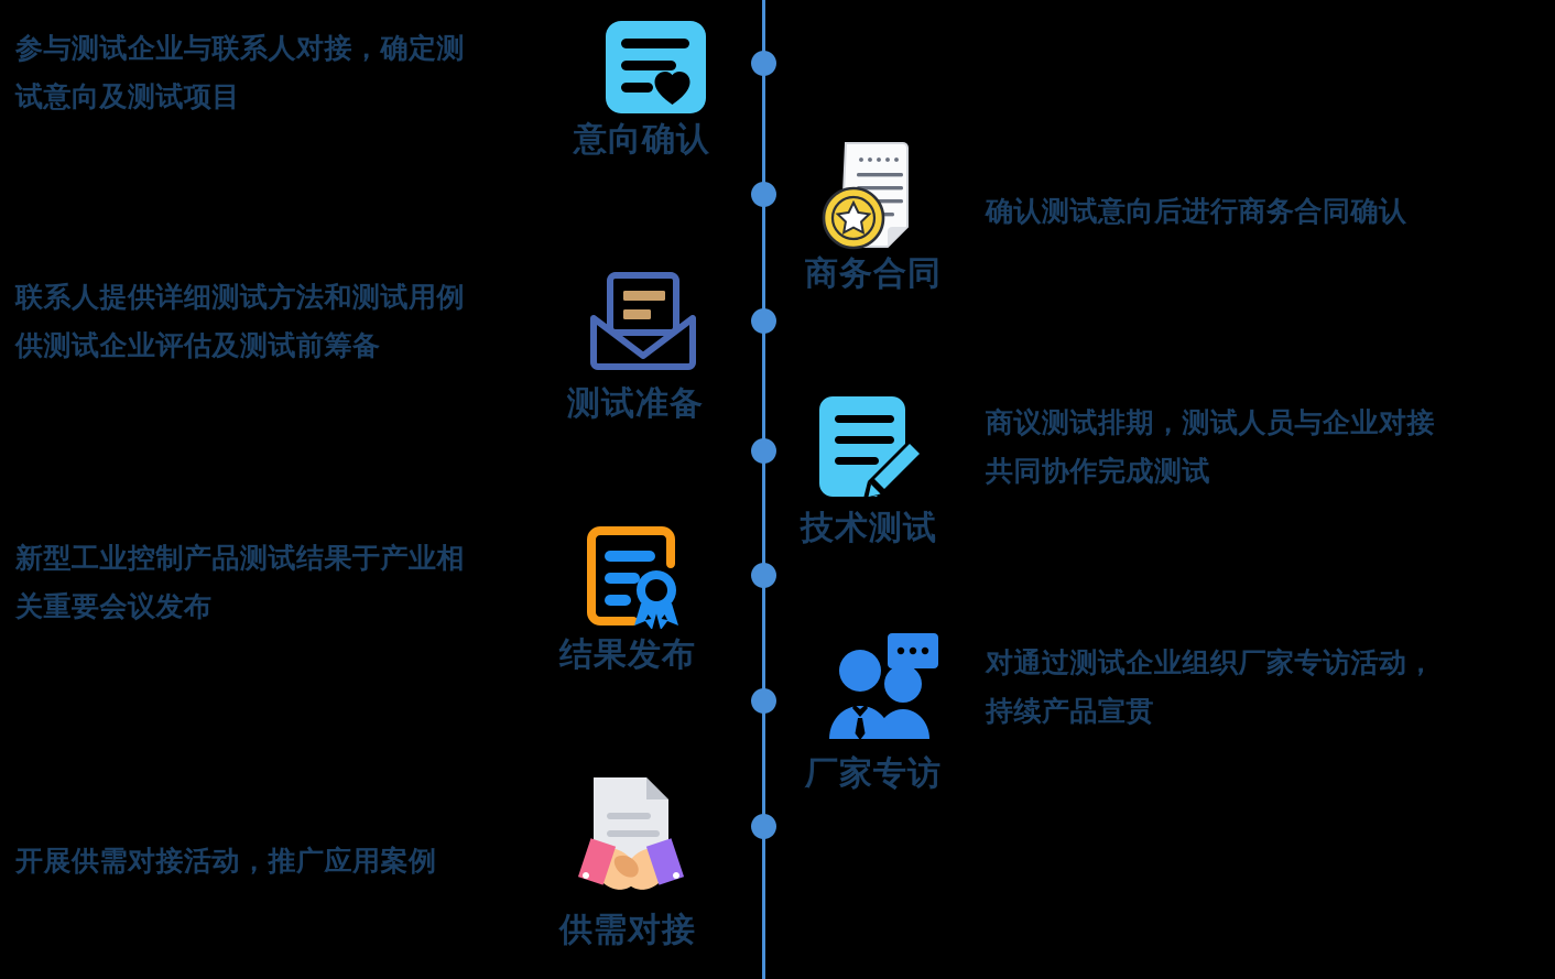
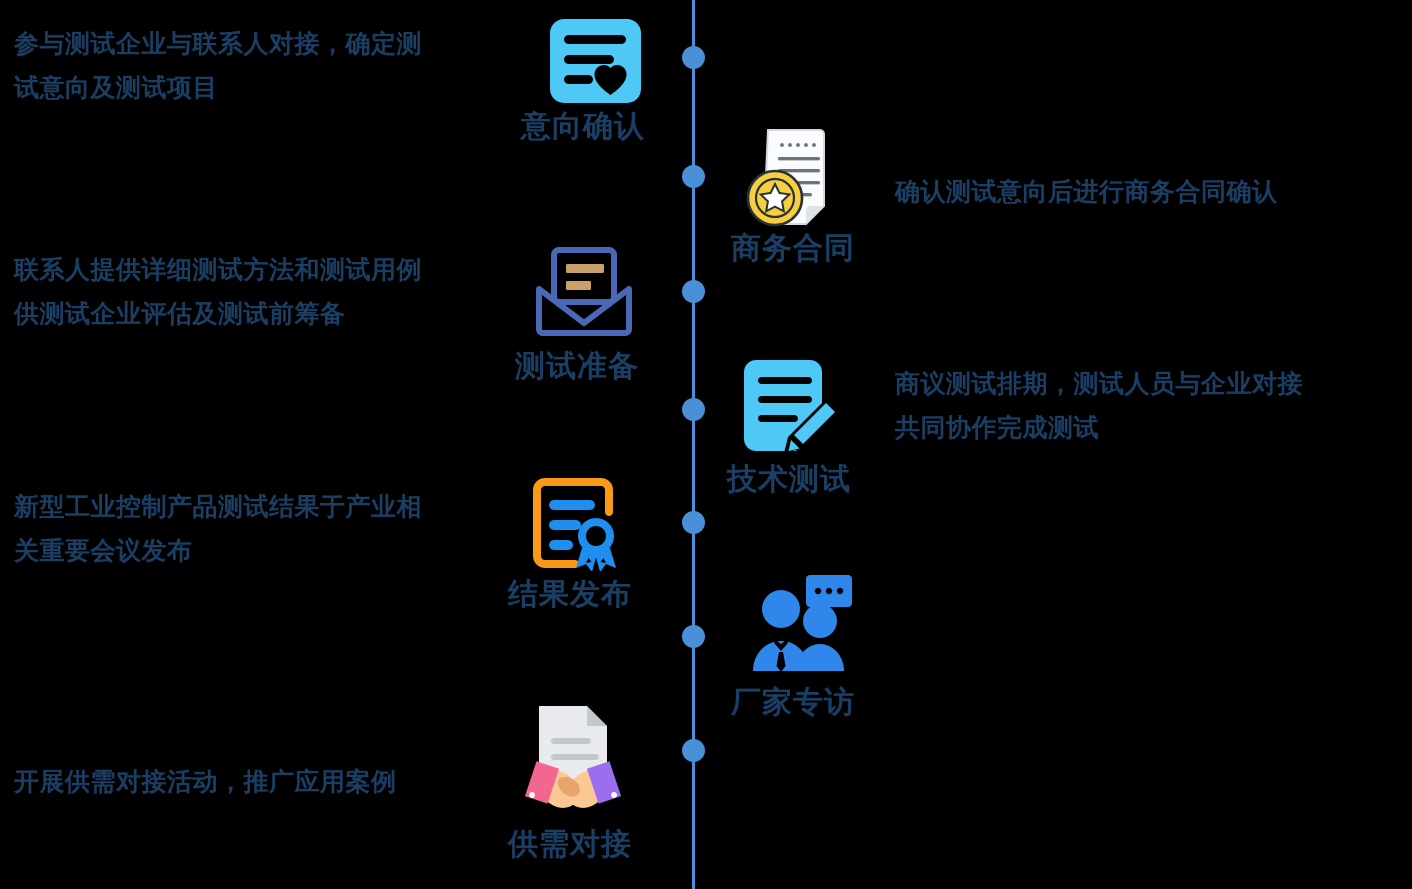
  参与测试企业与联系人对接，确定测
  试意向及测试项目
  意向确认
  商务合同
  确认测试意向后进行商务合同确认
  联系人提供详细测试方法和测试用例
  供测试企业评估及测试前筹备
  测试准备
  技术测试
  商议测试排期，测试人员与企业对接
  共同协作完成测试
  新型工业控制产品测试结果于产业相
  关重要会议发布
  结果发布
  厂家专访
- 对通过测试企业组织厂家专访活动，
- 持续产品宣贯
  开展供需对接活动，推广应用案例
  供需对接
